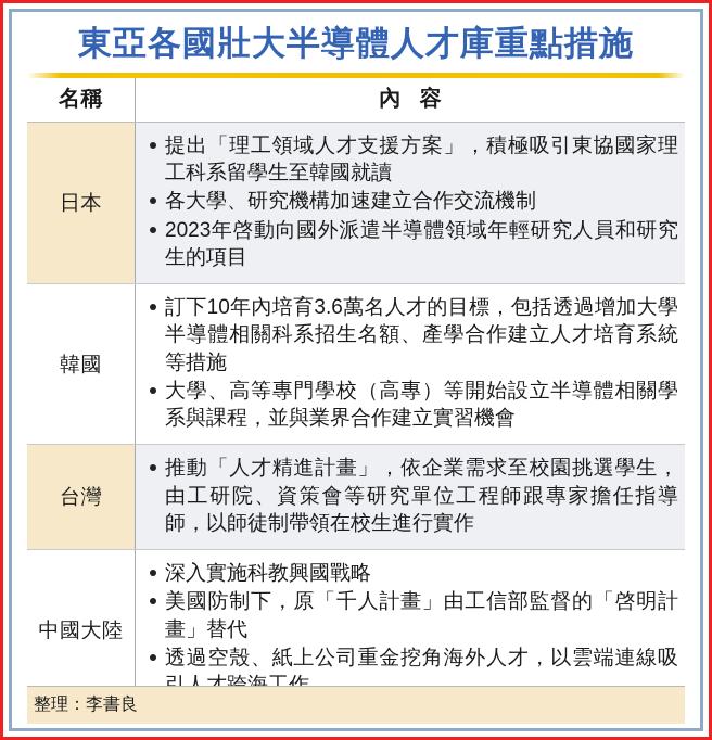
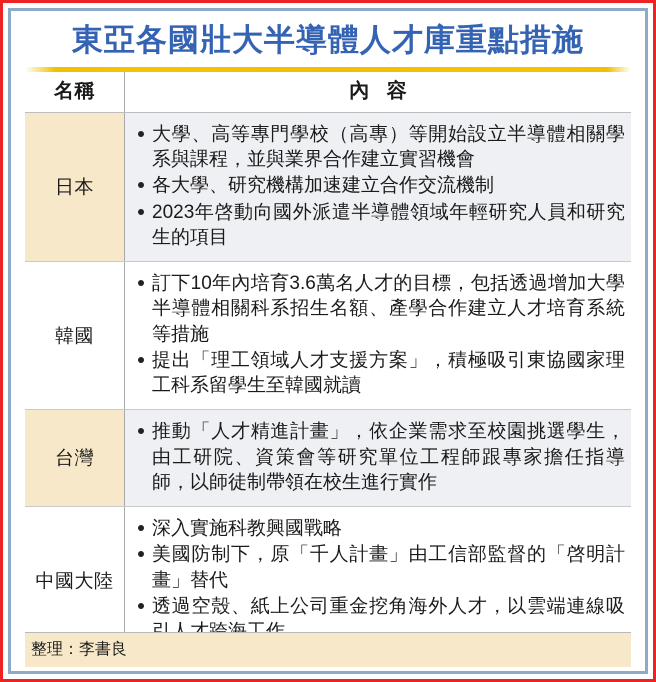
  東亞各國壯大半導體人才庫重點措施
  名稱
  內 容
  日本
- 提出「理工領域人才支援方案」，積極吸引東協國家理工科系留學生至韓國就讀
+ 大學、高等專門學校（高專）等開始設立半導體相關學系與課程，並與業界合作建立實習機會
  各大學、研究機構加速建立合作交流機制
  2023年啓動向國外派遣半導體領域年輕研究人員和研究生的項目
  韓國
  訂下10年內培育3.6萬名人才的目標，包括透過增加大學半導體相關科系招生名額、產學合作建立人才培育系統等措施
- 大學、高等專門學校（高專）等開始設立半導體相關學系與課程，並與業界合作建立實習機會
+ 提出「理工領域人才支援方案」，積極吸引東協國家理工科系留學生至韓國就讀
  台灣
  推動「人才精進計畫」，依企業需求至校園挑選學生，由工研院、資策會等研究單位工程師跟專家擔任指導師，以師徒制帶領在校生進行實作
  中國大陸
  深入實施科教興國戰略
  美國防制下，原「千人計畫」由工信部監督的「啓明計畫」替代
  透過空殼、紙上公司重金挖角海外人才，以雲端連線吸引人才跨海工作
  整理：李書良
